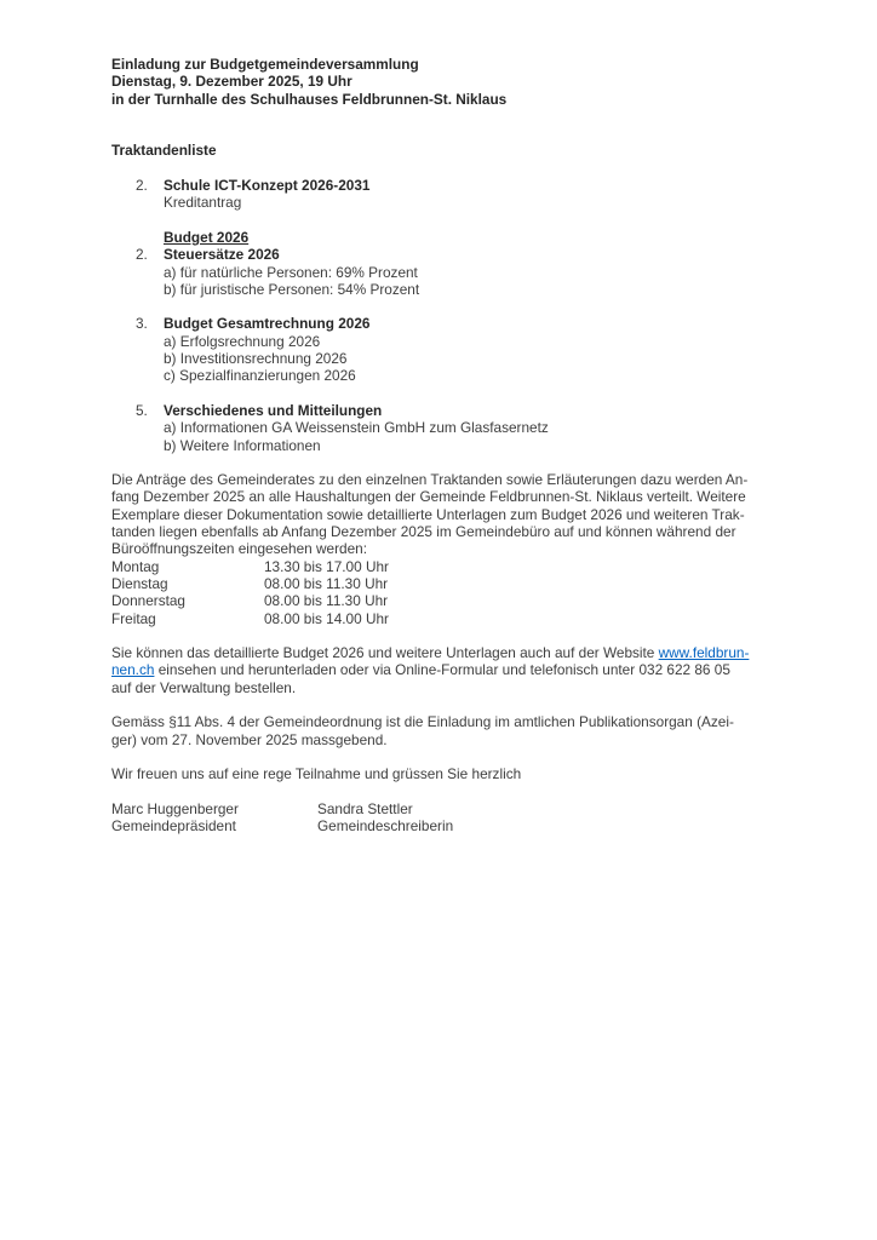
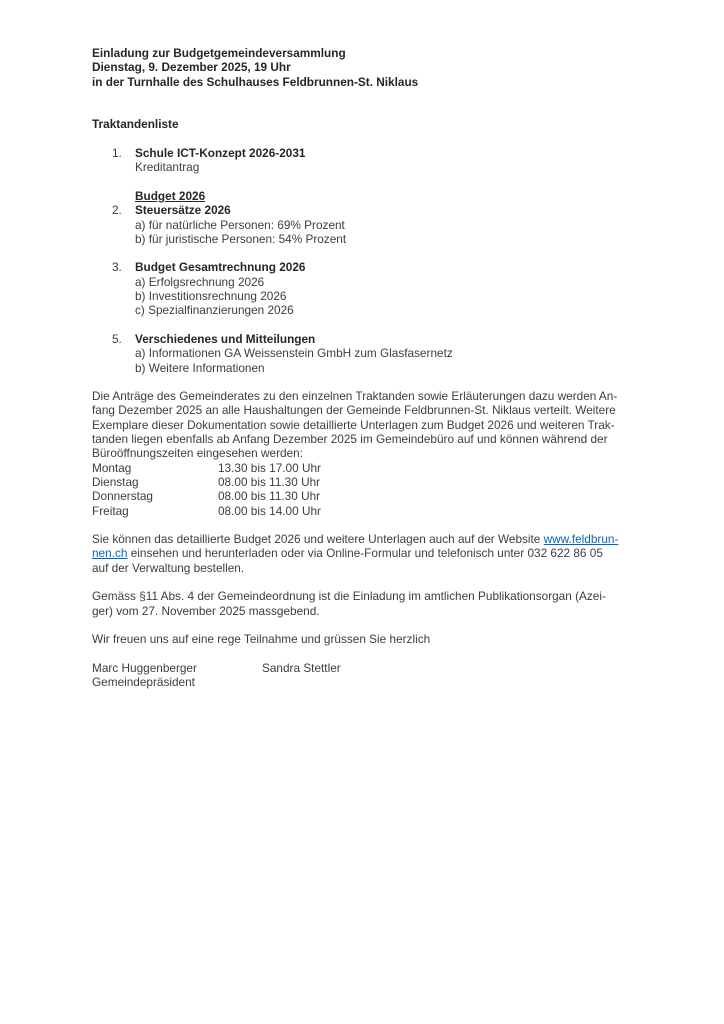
  Einladung zur Budgetgemeindeversammlung
  Dienstag, 9. Dezember 2025, 19 Uhr
  in der Turnhalle des Schulhauses Feldbrunnen-St. Niklaus
  Traktandenliste
- 2. Schule ICT-Konzept 2026-2031
+ 1. Schule ICT-Konzept 2026-2031
  Kreditantrag
  Budget 2026
  2. Steuersätze 2026
  a) für natürliche Personen: 69% Prozent
  b) für juristische Personen: 54% Prozent
  3. Budget Gesamtrechnung 2026
  a) Erfolgsrechnung 2026
  b) Investitionsrechnung 2026
  c) Spezialfinanzierungen 2026
  5. Verschiedenes und Mitteilungen
  a) Informationen GA Weissenstein GmbH zum Glasfasernetz
  b) Weitere Informationen
  Die Anträge des Gemeinderates zu den einzelnen Traktanden sowie Erläuterungen dazu werden An-
  fang Dezember 2025 an alle Haushaltungen der Gemeinde Feldbrunnen-St. Niklaus verteilt. Weitere
  Exemplare dieser Dokumentation sowie detaillierte Unterlagen zum Budget 2026 und weiteren Trak-
  tanden liegen ebenfalls ab Anfang Dezember 2025 im Gemeindebüro auf und können während der
  Büroöffnungszeiten eingesehen werden:
  Montag
  13.30 bis 17.00 Uhr
  Dienstag
  08.00 bis 11.30 Uhr
  Donnerstag
  08.00 bis 11.30 Uhr
  Freitag
  08.00 bis 14.00 Uhr
  Sie können das detaillierte Budget 2026 und weitere Unterlagen auch auf der Website www.feldbrun-
  nen.ch einsehen und herunterladen oder via Online-Formular und telefonisch unter 032 622 86 05
  auf der Verwaltung bestellen.
  Gemäss §11 Abs. 4 der Gemeindeordnung ist die Einladung im amtlichen Publikationsorgan (Azei-
  ger) vom 27. November 2025 massgebend.
  Wir freuen uns auf eine rege Teilnahme und grüssen Sie herzlich
  Marc Huggenberger
  Gemeindepräsident
  Sandra Stettler
- Gemeindeschreiberin
